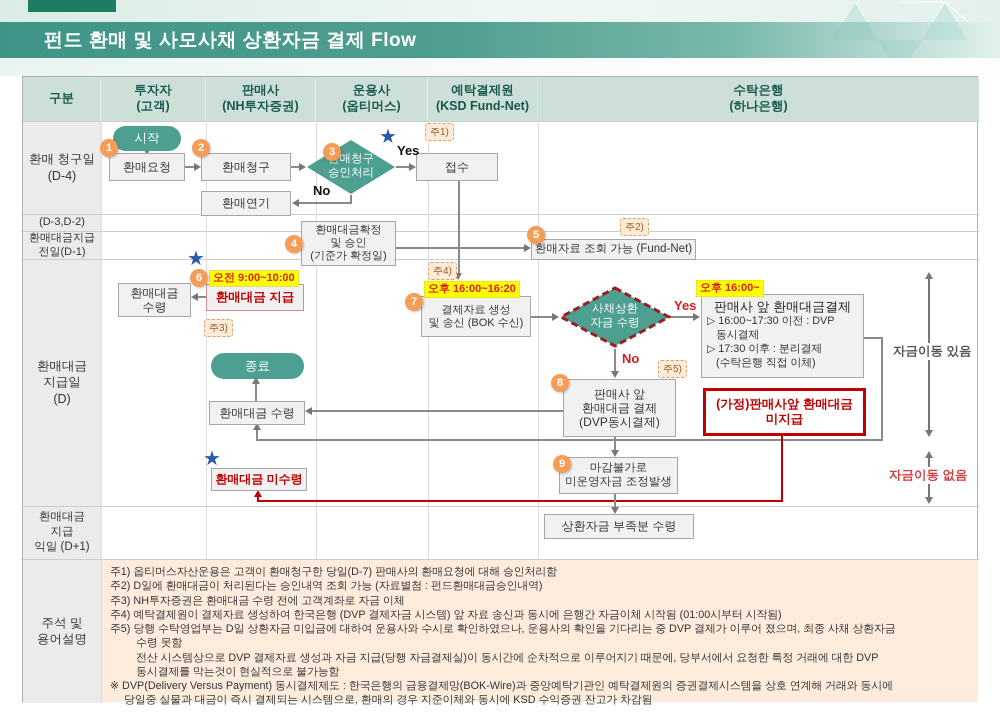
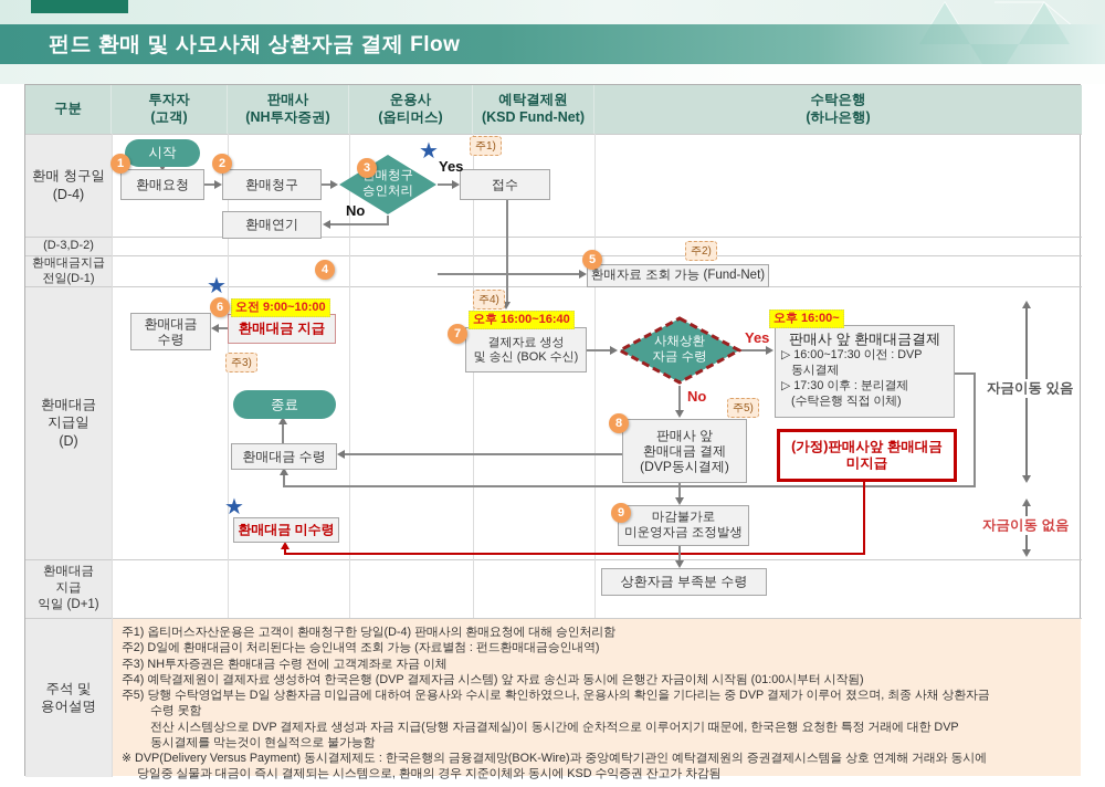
  펀드 환매 및 사모사채 상환자금 결제 Flow
  구분
  투자자
  (고객)
  판매사
  (NH투자증권)
  운용사
  (옵티머스)
  예탁결제원
  (KSD Fund-Net)
  수탁은행
  (하나은행)
  환매 청구일
  (D-4)
  (D-3,D-2)
  환매대금지급
  전일(D-1)
  환매대금
  지급일
  (D)
  환매대금
  지급
  익일 (D+1)
  주석 및
  용어설명
  시작
  1
  환매요청
  2
  환매청구
  3
  매청구
  승인처리
  ★
  Yes
  주1)
  접수
  No
  환매연기
  4
- 환매대금확정
- 및 승인
- (기준가 확정일)
  5
  주2)
  환매자료 조회 가능 (Fund-Net)
  ★
  6
  오전 9:00~10:00
  환매대금 지급
  환매대금
  수령
  주3)
  종료
  환매대금 수령
  ★
  환매대금 미수령
  7
  주4)
- 오후 16:00~16:20
+ 오후 16:00~16:40
  결제자료 생성
  및 송신 (BOK 수신)
  사채상환
  자금 수령
  Yes
  오후 16:00~
  판매사 앞 환매대금결제
  ▷ 16:00~17:30 이전 : DVP
  동시결제
  ▷ 17:30 이후 : 분리결제
  (수탁은행 직접 이체)
  No
  주5)
  8
  판매사 앞
  환매대금 결제
  (DVP동시결제)
  (가정)판매사앞 환매대금
  미지급
  9
  마감불가로
  미운영자금 조정발생
  자금이동 있음
  자금이동 없음
  상환자금 부족분 수령
- 주1) 옵티머스자산운용은 고객이 환매청구한 당일(D-7) 판매사의 환매요청에 대해 승인처리함
+ 주1) 옵티머스자산운용은 고객이 환매청구한 당일(D-4) 판매사의 환매요청에 대해 승인처리함
  주2) D일에 환매대금이 처리된다는 승인내역 조회 가능 (자료별첨 : 펀드환매대금승인내역)
  주3) NH투자증권은 환매대금 수령 전에 고객계좌로 자금 이체
  주4) 예탁결제원이 결제자료 생성하여 한국은행 (DVP 결제자금 시스템) 앞 자료 송신과 동시에 은행간 자금이체 시작됨 (01:00시부터 시작됨)
  주5) 당행 수탁영업부는 D일 상환자금 미입금에 대하여 운용사와 수시로 확인하였으나, 운용사의 확인을 기다리는 중 DVP 결제가 이루어 졌으며, 최종 사채 상환자금
  수령 못함
- 전산 시스템상으로 DVP 결제자료 생성과 자금 지급(당행 자금결제실)이 동시간에 순차적으로 이루어지기 때문에, 당부서에서 요청한 특정 거래에 대한 DVP
+ 전산 시스템상으로 DVP 결제자료 생성과 자금 지급(당행 자금결제실)이 동시간에 순차적으로 이루어지기 때문에, 한국은행 요청한 특정 거래에 대한 DVP
  동시결제를 막는것이 현실적으로 불가능함
  ※ DVP(Delivery Versus Payment) 동시결제제도 : 한국은행의 금융결제망(BOK-Wire)과 중앙예탁기관인 예탁결제원의 증권결제시스템을 상호 연계해 거래와 동시에
  당일중 실물과 대금이 즉시 결제되는 시스템으로, 환매의 경우 지준이체와 동시에 KSD 수익증권 잔고가 차감됨
